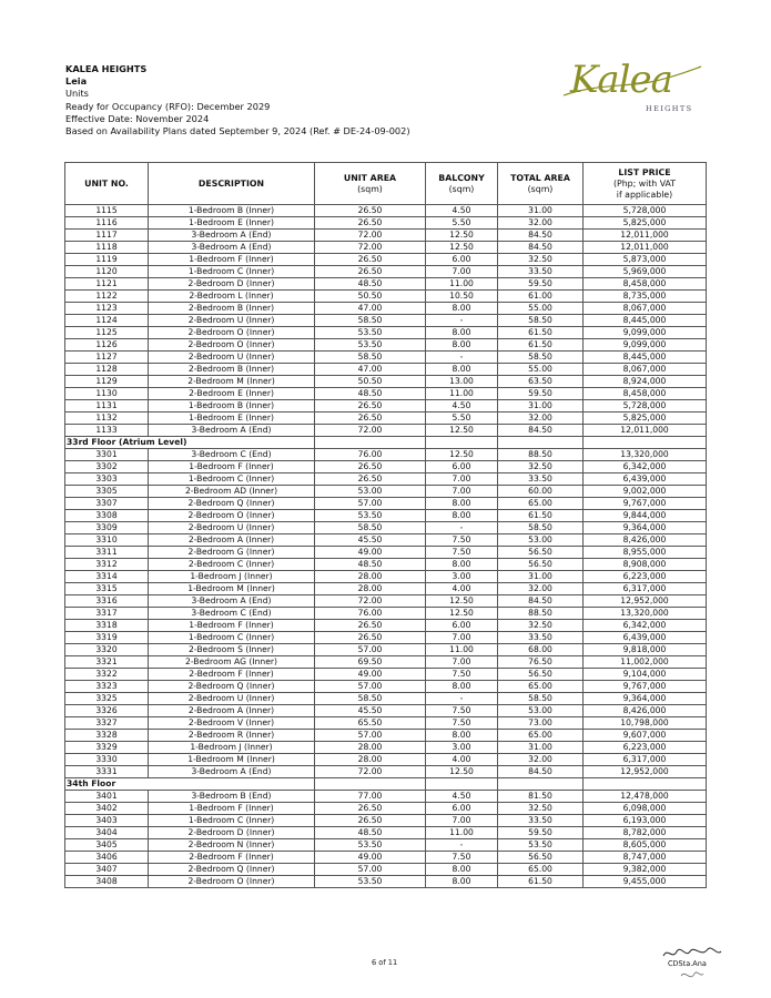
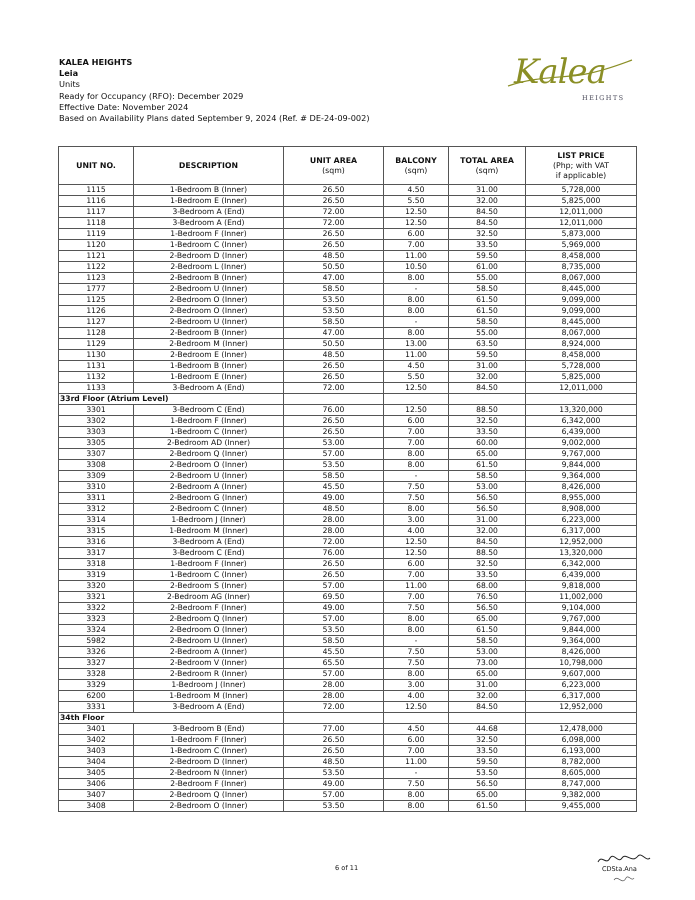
  KALEA HEIGHTS
  Leia
  Units
  Ready for Occupancy (RFO): December 2029
  Effective Date: November 2024
  Based on Availability Plans dated September 9, 2024 (Ref. # DE-24-09-002)
  Kalea
  HEIGHTS
  UNIT NO.	DESCRIPTION	UNIT AREA(sqm)	BALCONY(sqm)	TOTAL AREA(sqm)	LIST PRICE(Php; with VATif applicable)
  1115	1-Bedroom B (Inner)	26.50	4.50	31.00	5,728,000
  1116	1-Bedroom E (Inner)	26.50	5.50	32.00	5,825,000
  1117	3-Bedroom A (End)	72.00	12.50	84.50	12,011,000
  1118	3-Bedroom A (End)	72.00	12.50	84.50	12,011,000
  1119	1-Bedroom F (Inner)	26.50	6.00	32.50	5,873,000
  1120	1-Bedroom C (Inner)	26.50	7.00	33.50	5,969,000
  1121	2-Bedroom D (Inner)	48.50	11.00	59.50	8,458,000
  1122	2-Bedroom L (Inner)	50.50	10.50	61.00	8,735,000
  1123	2-Bedroom B (Inner)	47.00	8.00	55.00	8,067,000
- 1124	2-Bedroom U (Inner)	58.50	-	58.50	8,445,000
+ 1777	2-Bedroom U (Inner)	58.50	-	58.50	8,445,000
  1125	2-Bedroom O (Inner)	53.50	8.00	61.50	9,099,000
  1126	2-Bedroom O (Inner)	53.50	8.00	61.50	9,099,000
  1127	2-Bedroom U (Inner)	58.50	-	58.50	8,445,000
  1128	2-Bedroom B (Inner)	47.00	8.00	55.00	8,067,000
  1129	2-Bedroom M (Inner)	50.50	13.00	63.50	8,924,000
  1130	2-Bedroom E (Inner)	48.50	11.00	59.50	8,458,000
  1131	1-Bedroom B (Inner)	26.50	4.50	31.00	5,728,000
  1132	1-Bedroom E (Inner)	26.50	5.50	32.00	5,825,000
  1133	3-Bedroom A (End)	72.00	12.50	84.50	12,011,000
  33rd Floor (Atrium Level)
  3301	3-Bedroom C (End)	76.00	12.50	88.50	13,320,000
  3302	1-Bedroom F (Inner)	26.50	6.00	32.50	6,342,000
  3303	1-Bedroom C (Inner)	26.50	7.00	33.50	6,439,000
  3305	2-Bedroom AD (Inner)	53.00	7.00	60.00	9,002,000
  3307	2-Bedroom Q (Inner)	57.00	8.00	65.00	9,767,000
  3308	2-Bedroom O (Inner)	53.50	8.00	61.50	9,844,000
  3309	2-Bedroom U (Inner)	58.50	-	58.50	9,364,000
  3310	2-Bedroom A (Inner)	45.50	7.50	53.00	8,426,000
  3311	2-Bedroom G (Inner)	49.00	7.50	56.50	8,955,000
  3312	2-Bedroom C (Inner)	48.50	8.00	56.50	8,908,000
  3314	1-Bedroom J (Inner)	28.00	3.00	31.00	6,223,000
  3315	1-Bedroom M (Inner)	28.00	4.00	32.00	6,317,000
  3316	3-Bedroom A (End)	72.00	12.50	84.50	12,952,000
  3317	3-Bedroom C (End)	76.00	12.50	88.50	13,320,000
  3318	1-Bedroom F (Inner)	26.50	6.00	32.50	6,342,000
  3319	1-Bedroom C (Inner)	26.50	7.00	33.50	6,439,000
  3320	2-Bedroom S (Inner)	57.00	11.00	68.00	9,818,000
  3321	2-Bedroom AG (Inner)	69.50	7.00	76.50	11,002,000
  3322	2-Bedroom F (Inner)	49.00	7.50	56.50	9,104,000
  3323	2-Bedroom Q (Inner)	57.00	8.00	65.00	9,767,000
+ 3324	2-Bedroom O (Inner)	53.50	8.00	61.50	9,844,000
- 3325	2-Bedroom U (Inner)	58.50	-	58.50	9,364,000
+ 5982	2-Bedroom U (Inner)	58.50	-	58.50	9,364,000
  3326	2-Bedroom A (Inner)	45.50	7.50	53.00	8,426,000
  3327	2-Bedroom V (Inner)	65.50	7.50	73.00	10,798,000
  3328	2-Bedroom R (Inner)	57.00	8.00	65.00	9,607,000
  3329	1-Bedroom J (Inner)	28.00	3.00	31.00	6,223,000
- 3330	1-Bedroom M (Inner)	28.00	4.00	32.00	6,317,000
+ 6200	1-Bedroom M (Inner)	28.00	4.00	32.00	6,317,000
  3331	3-Bedroom A (End)	72.00	12.50	84.50	12,952,000
  34th Floor
- 3401	3-Bedroom B (End)	77.00	4.50	81.50	12,478,000
+ 3401	3-Bedroom B (End)	77.00	4.50	44.68	12,478,000
  3402	1-Bedroom F (Inner)	26.50	6.00	32.50	6,098,000
  3403	1-Bedroom C (Inner)	26.50	7.00	33.50	6,193,000
  3404	2-Bedroom D (Inner)	48.50	11.00	59.50	8,782,000
  3405	2-Bedroom N (Inner)	53.50	-	53.50	8,605,000
  3406	2-Bedroom F (Inner)	49.00	7.50	56.50	8,747,000
  3407	2-Bedroom Q (Inner)	57.00	8.00	65.00	9,382,000
  3408	2-Bedroom O (Inner)	53.50	8.00	61.50	9,455,000
  6 of 11
  CDSta.Ana
